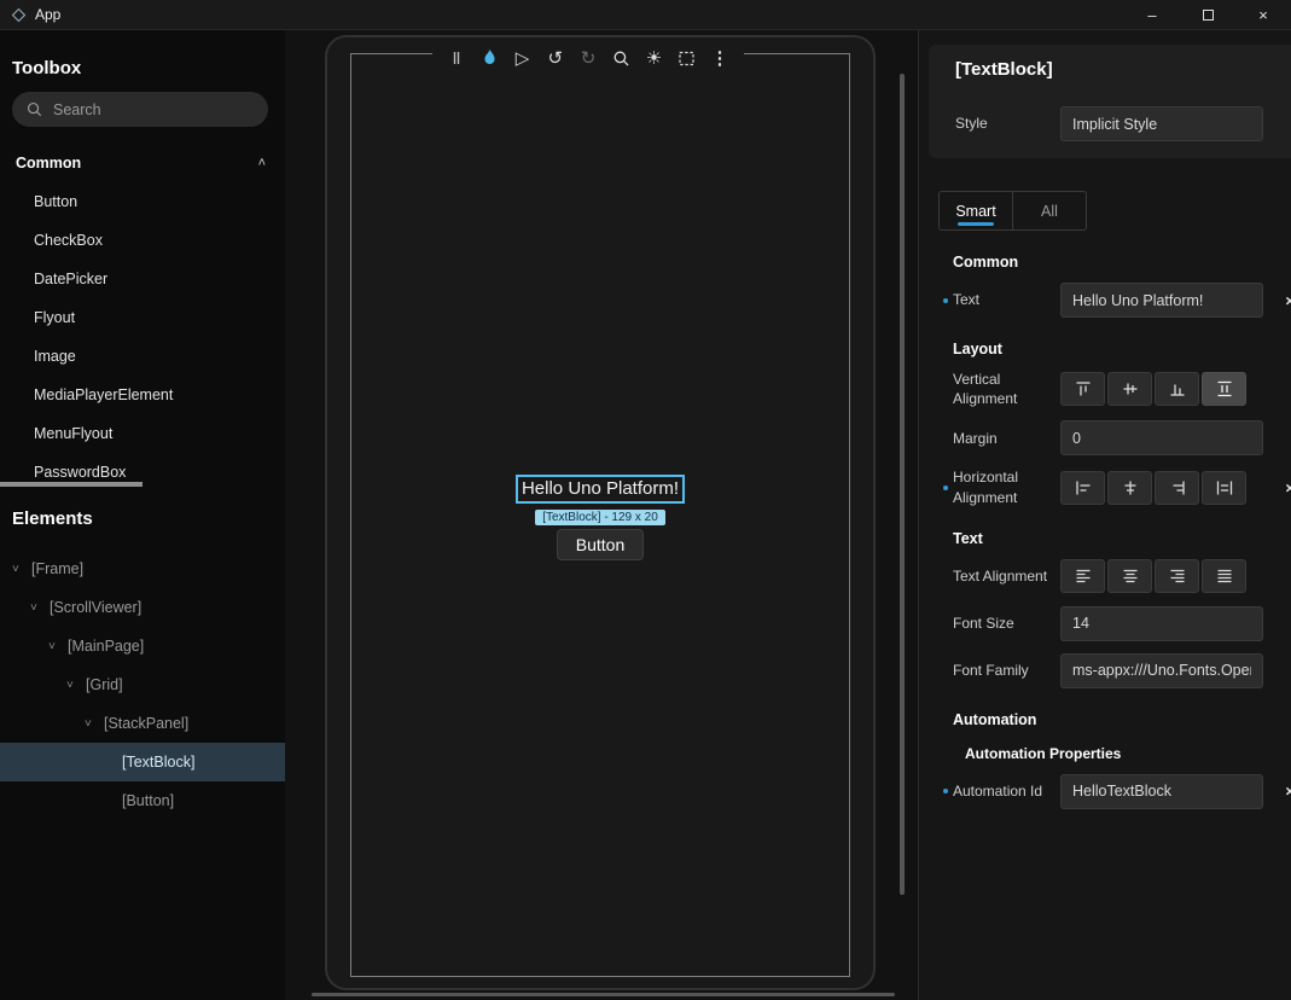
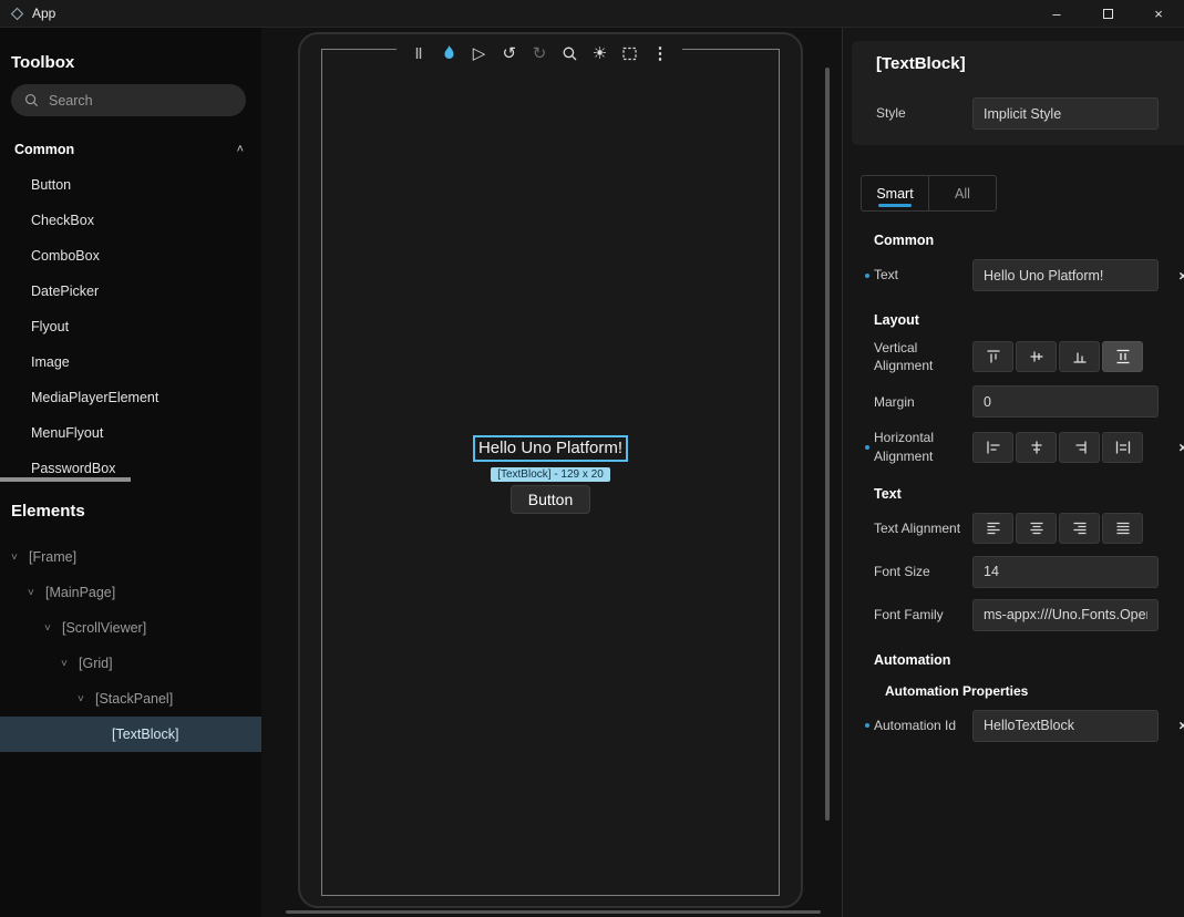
  App
  –
  ×
  Toolbox
  Search
  Common
  ˄
  Button
  CheckBox
+ ComboBox
  DatePicker
  Flyout
  Image
  MediaPlayerElement
  MenuFlyout
  PasswordBox
  Elements
  ˅
  [Frame]
  ˅
- [ScrollViewer]
+ [MainPage]
  ˅
- [MainPage]
+ [ScrollViewer]
  ˅
  [Grid]
  ˅
  [StackPanel]
  [TextBlock]
- [Button]
  ▷
  ↺
  ↻
  ☀
  ⋮
  Hello Uno Platform!
  [TextBlock] - 129 x 20
  Button
  [TextBlock]
  Style
  Implicit Style
  Smart
  All
  Common
  Text
  Hello Uno Platform!
  ×
  Layout
  Vertical Alignment
  Margin
  0
  Horizontal Alignment
  ×
  Text
  Text Alignment
  Font Size
  14
  Font Family
  ms-appx:///Uno.Fonts.Ope
  Automation
  Automation Properties
  Automation Id
  HelloTextBlock
  ×
